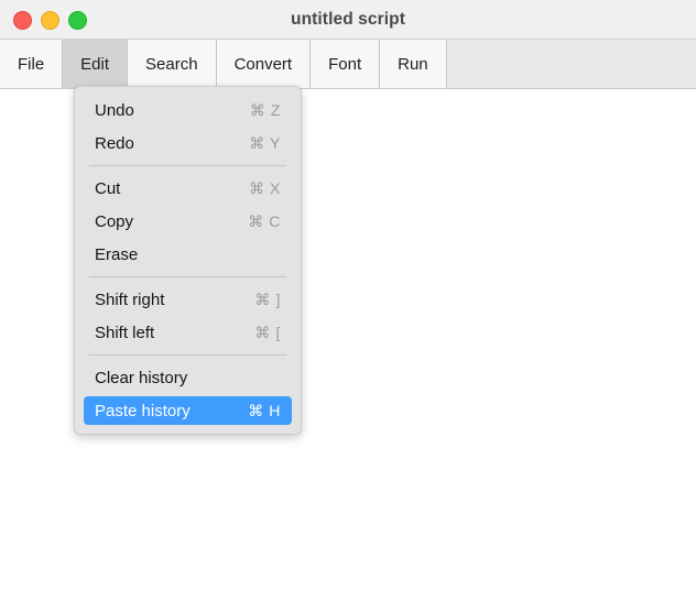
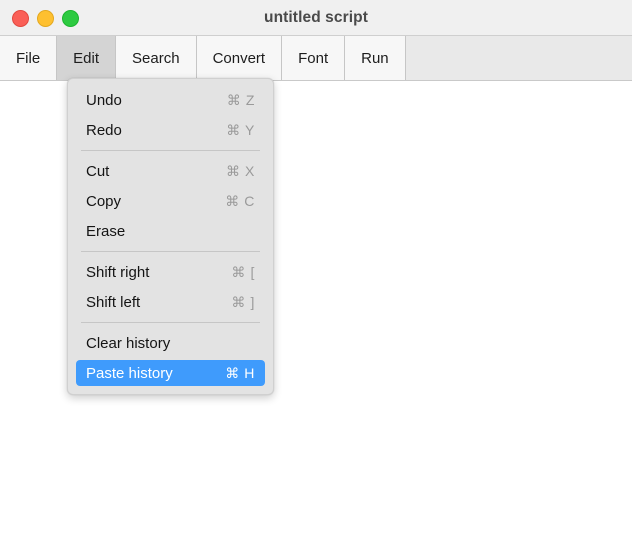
  untitled script
  File
  Edit
  Search
  Convert
  Font
  Run
  Undo
  ⌘ Z
  Redo
  ⌘ Y
  Cut
  ⌘ X
  Copy
  ⌘ C
  Erase
  Shift right
- ⌘ ]
+ ⌘ [
  Shift left
- ⌘ [
+ ⌘ ]
  Clear history
  Paste history
  ⌘ H
